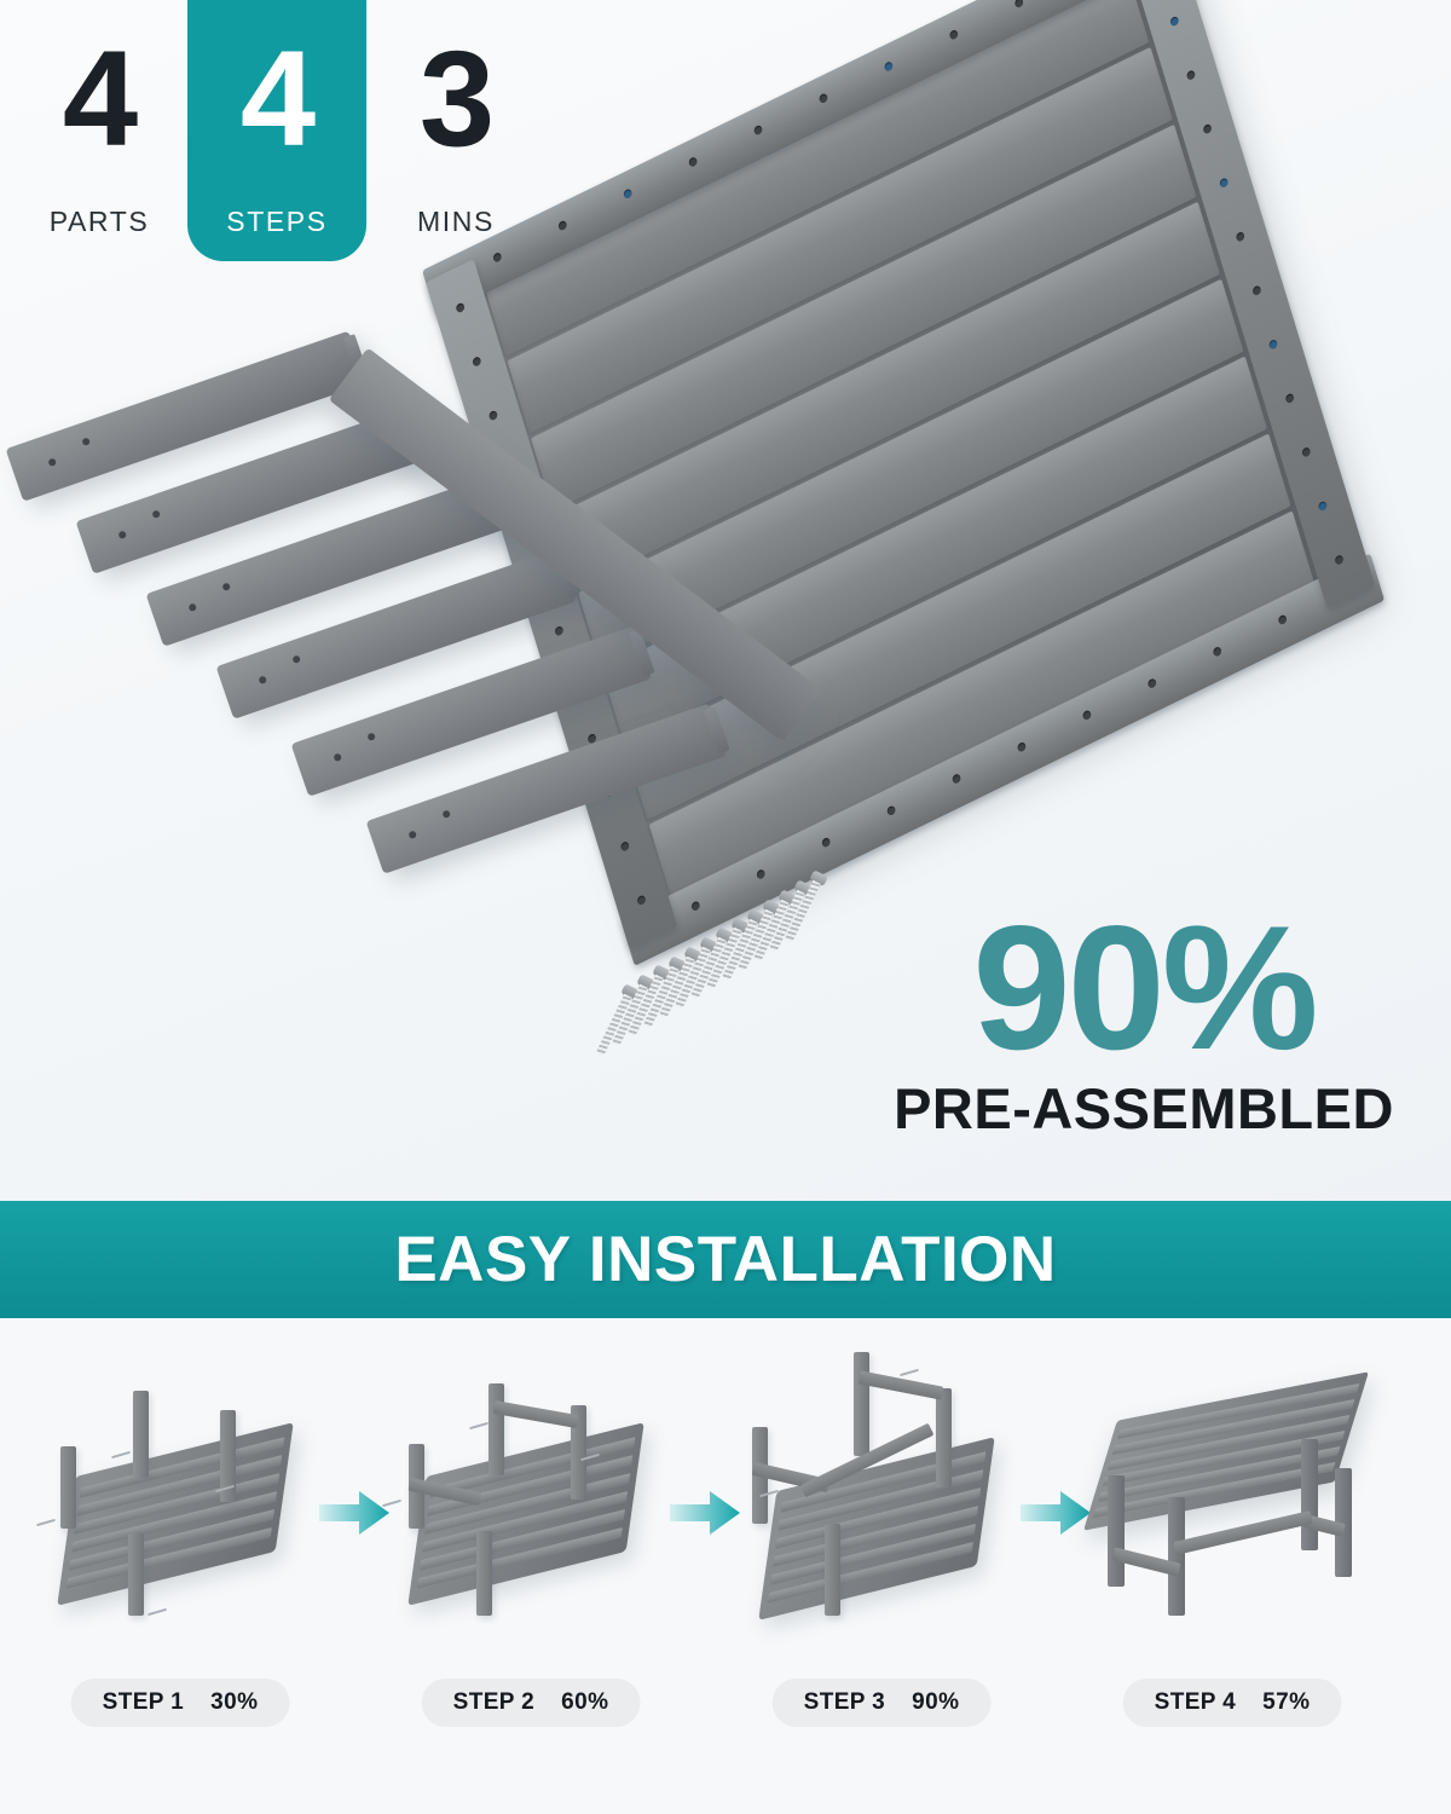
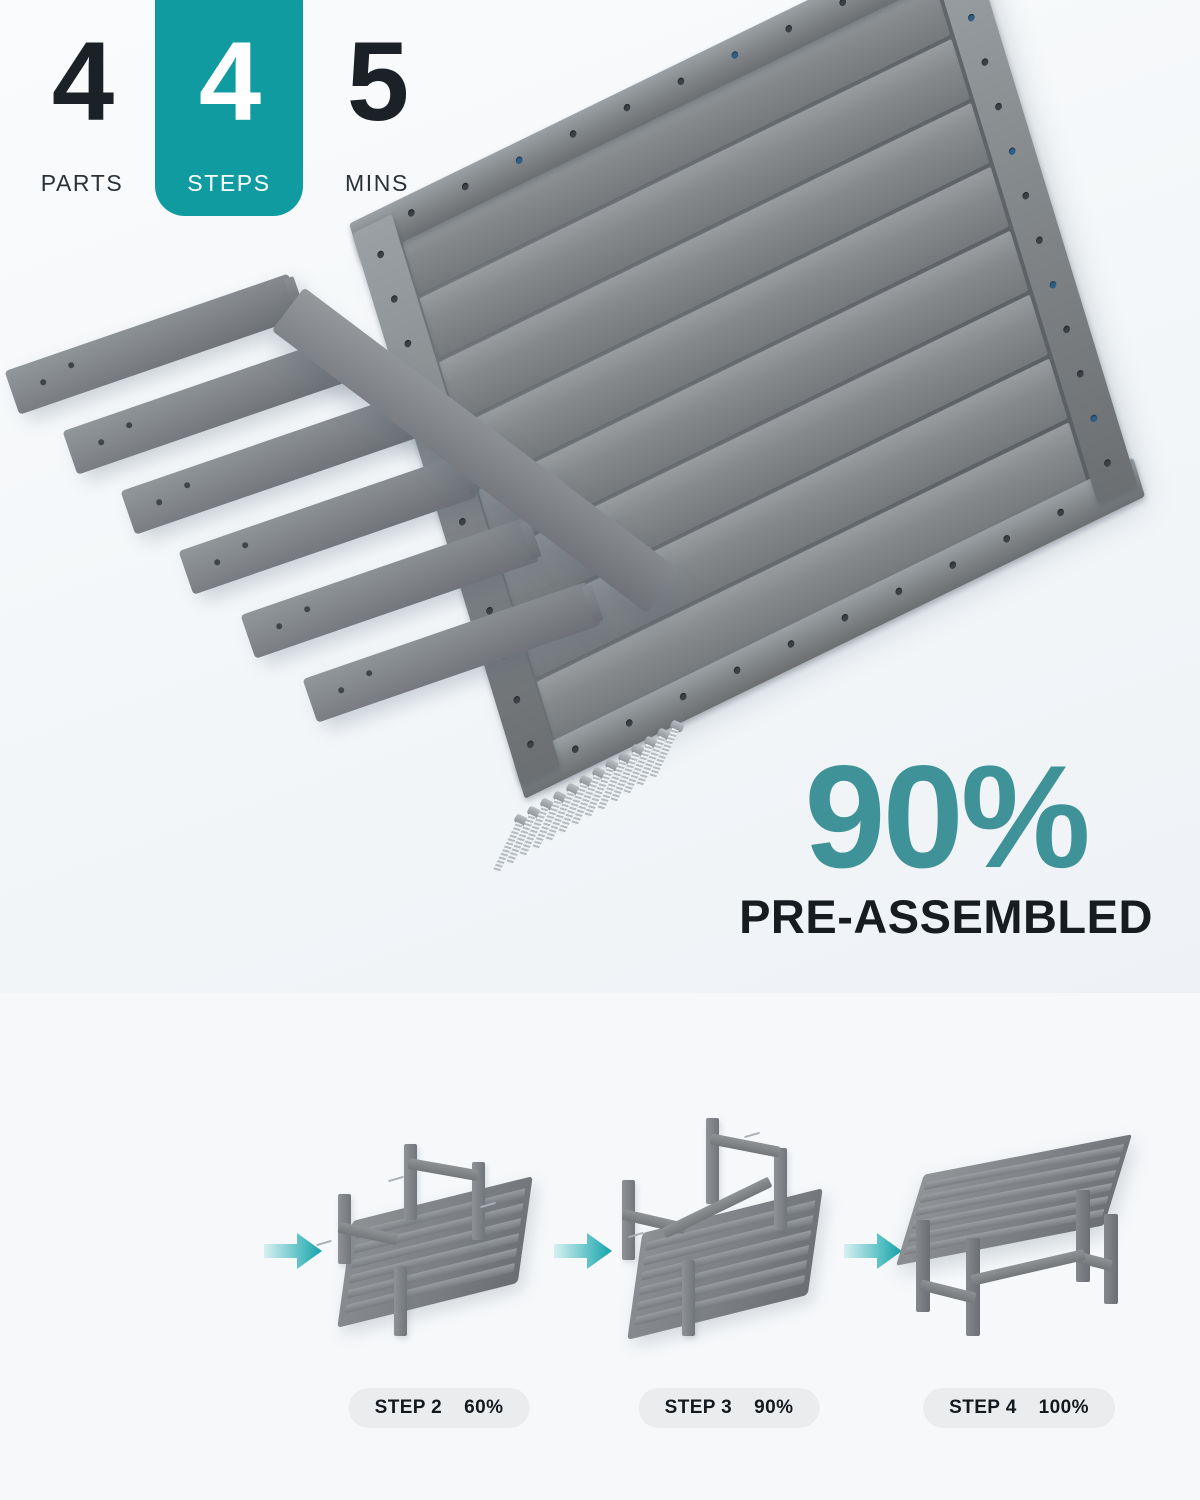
  4
  PARTS
  4
  STEPS
- 3
+ 5
  MINS
  90%
  PRE-ASSEMBLED
- EASY INSTALLATION
- STEP 1
- 30%
  STEP 2
  60%
  STEP 3
  90%
  STEP 4
- 57%
+ 100%
